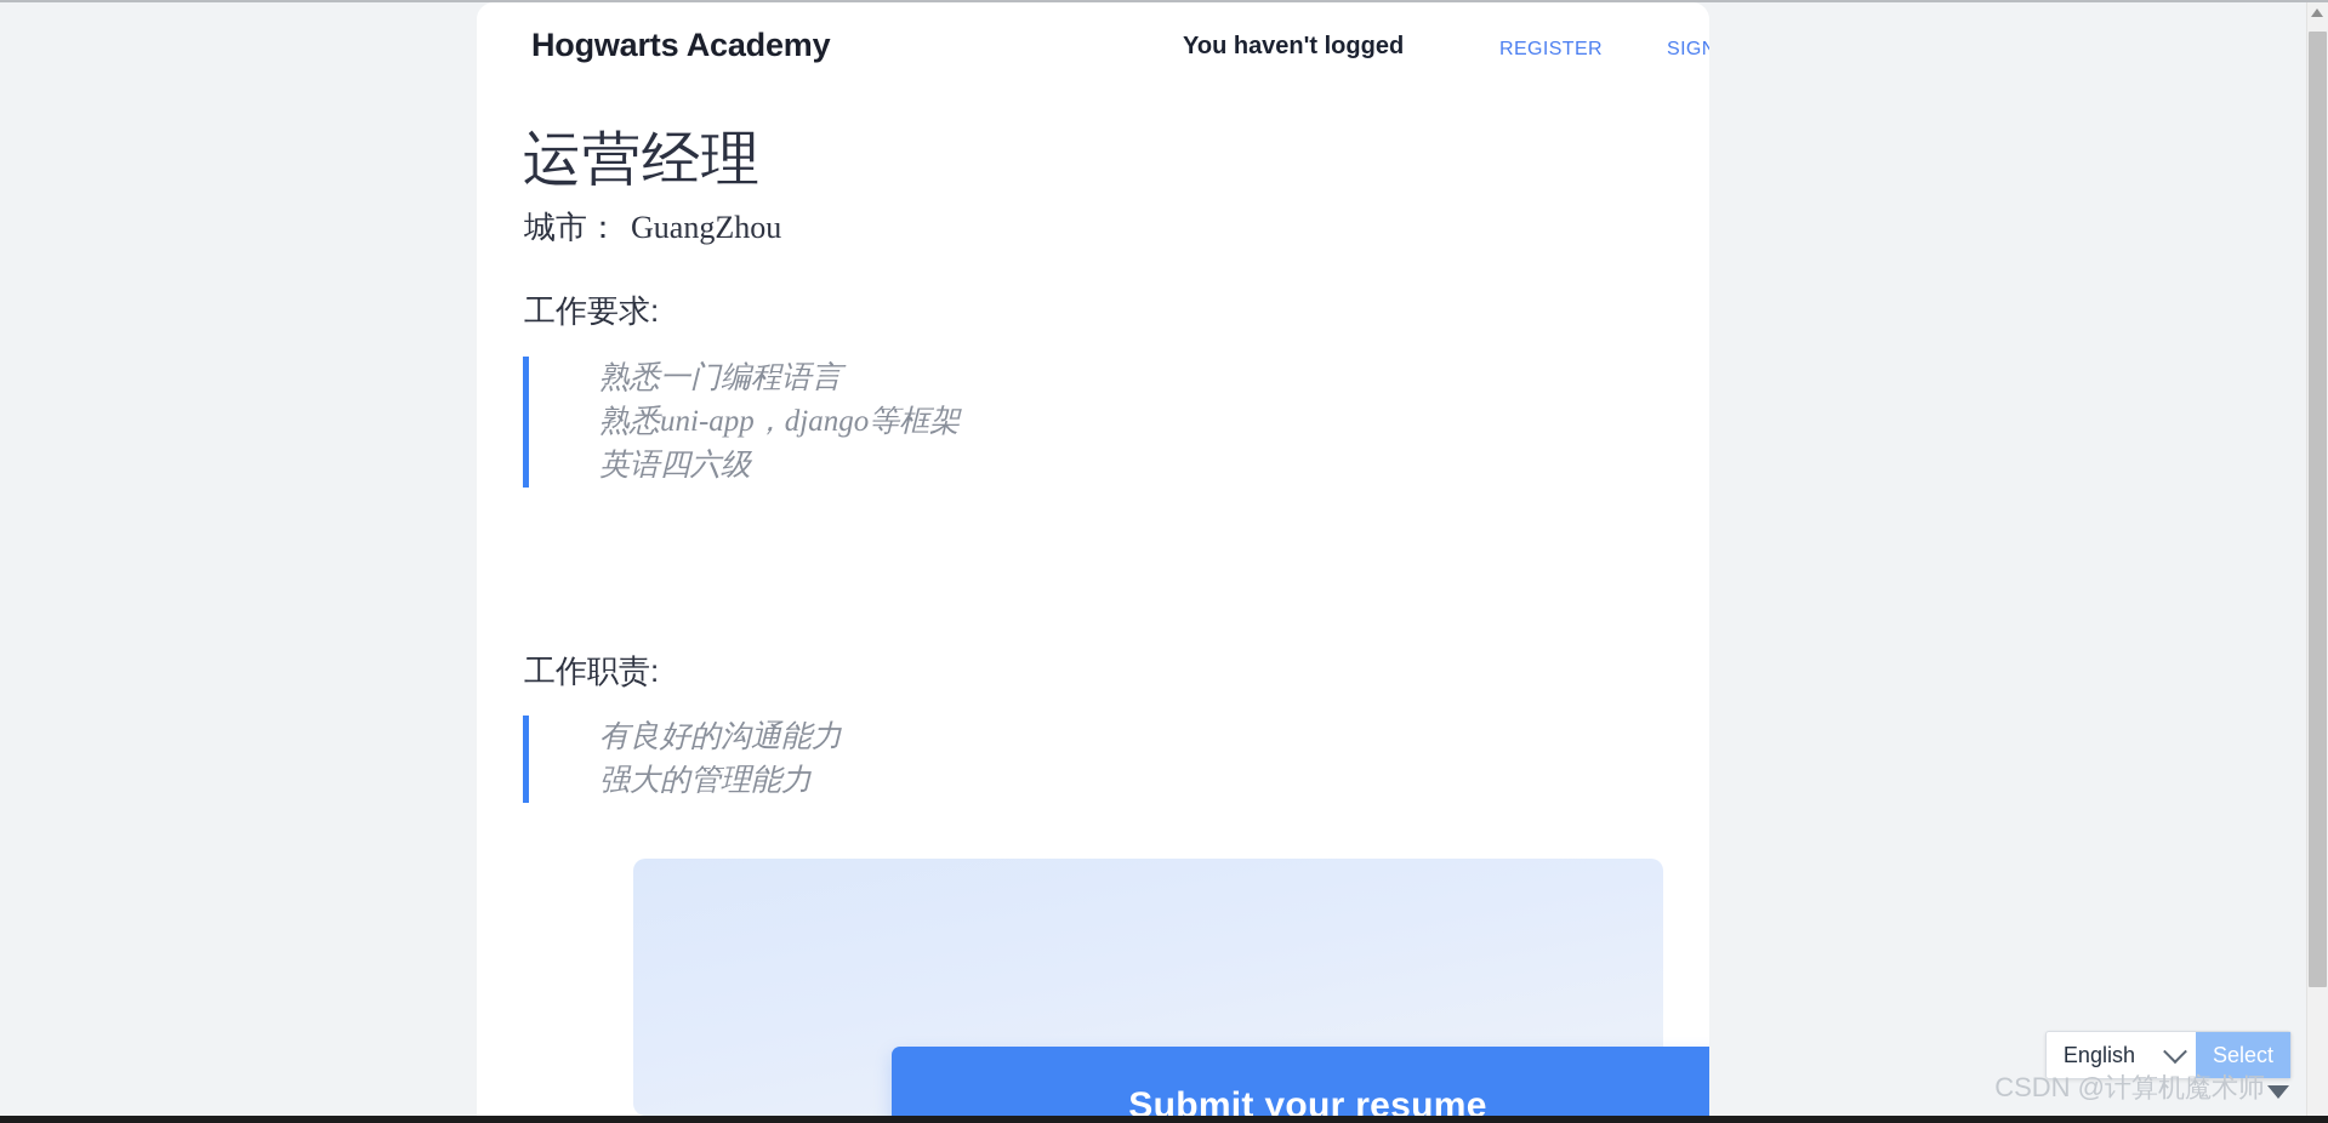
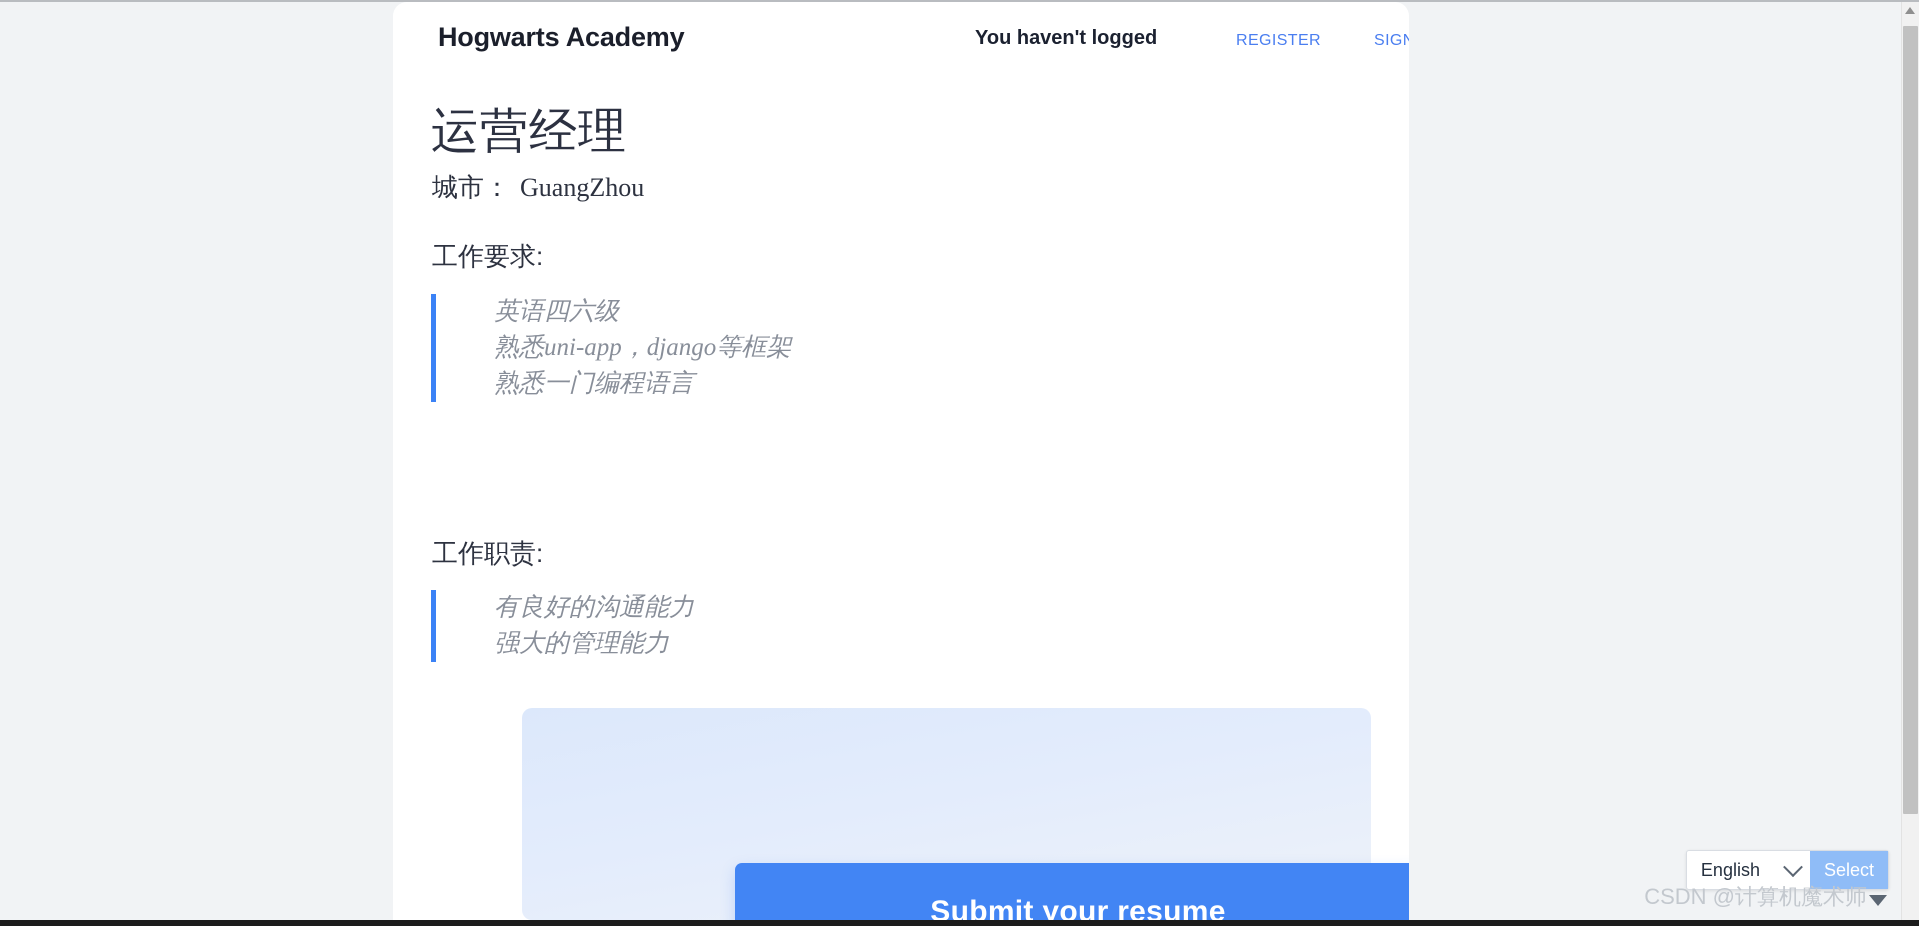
  Hogwarts Academy
  You haven't logged
  REGISTER
  运营经理
  城市： GuangZhou
  工作要求:
- 熟悉一门编程语言
+ 英语四六级
  熟悉uni-app，django等框架
- 英语四六级
+ 熟悉一门编程语言
  工作职责:
  有良好的沟通能力
  强大的管理能力
  Submit your resume
  English
  Select
  CSDN @计算机魔术师
